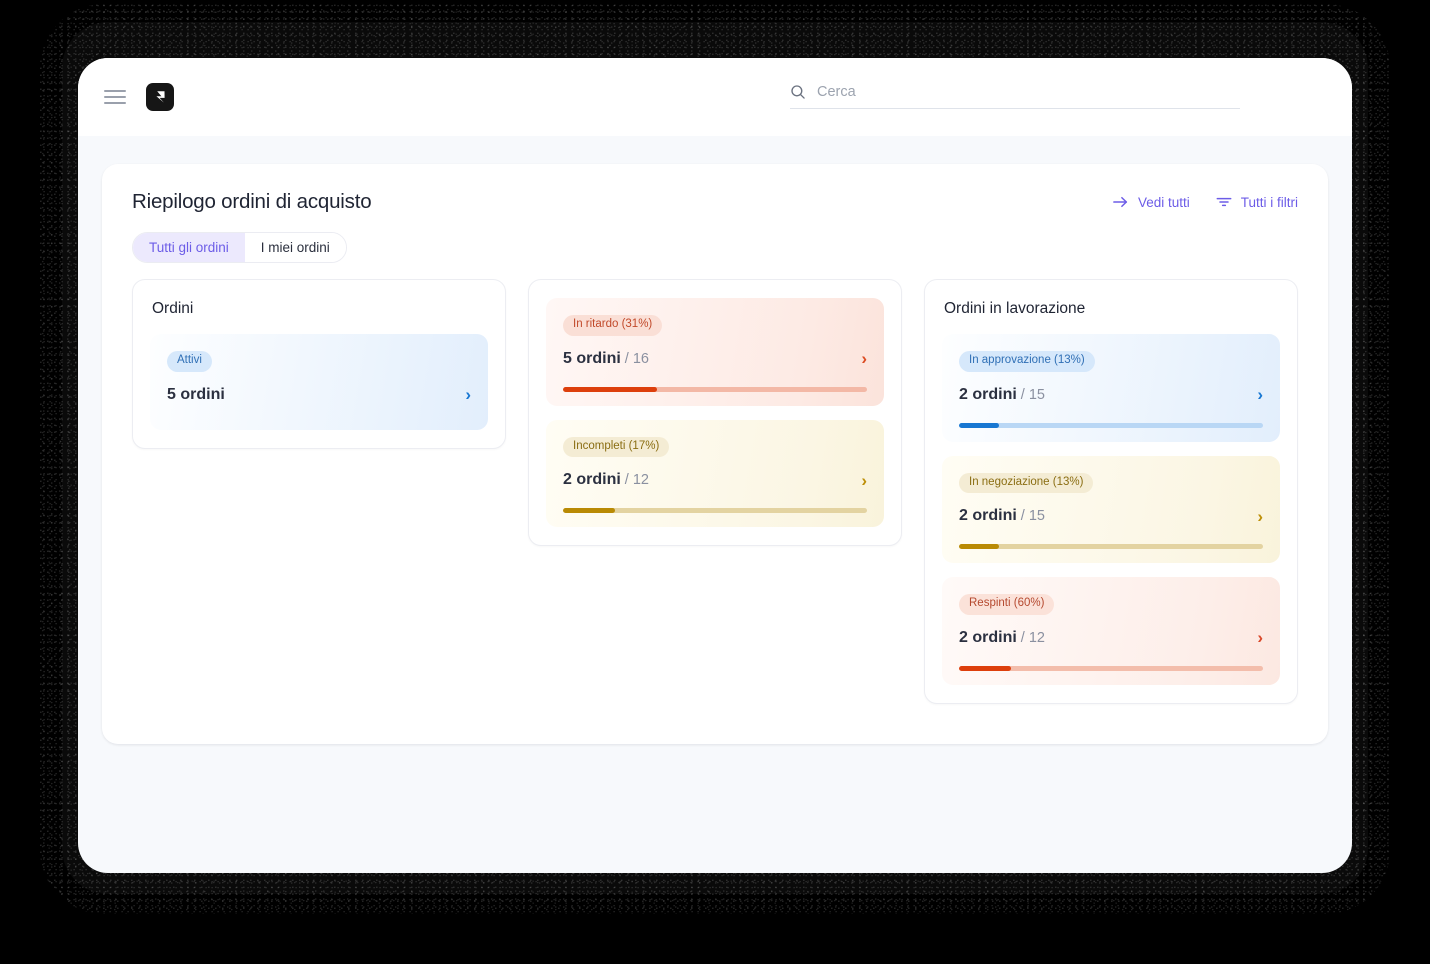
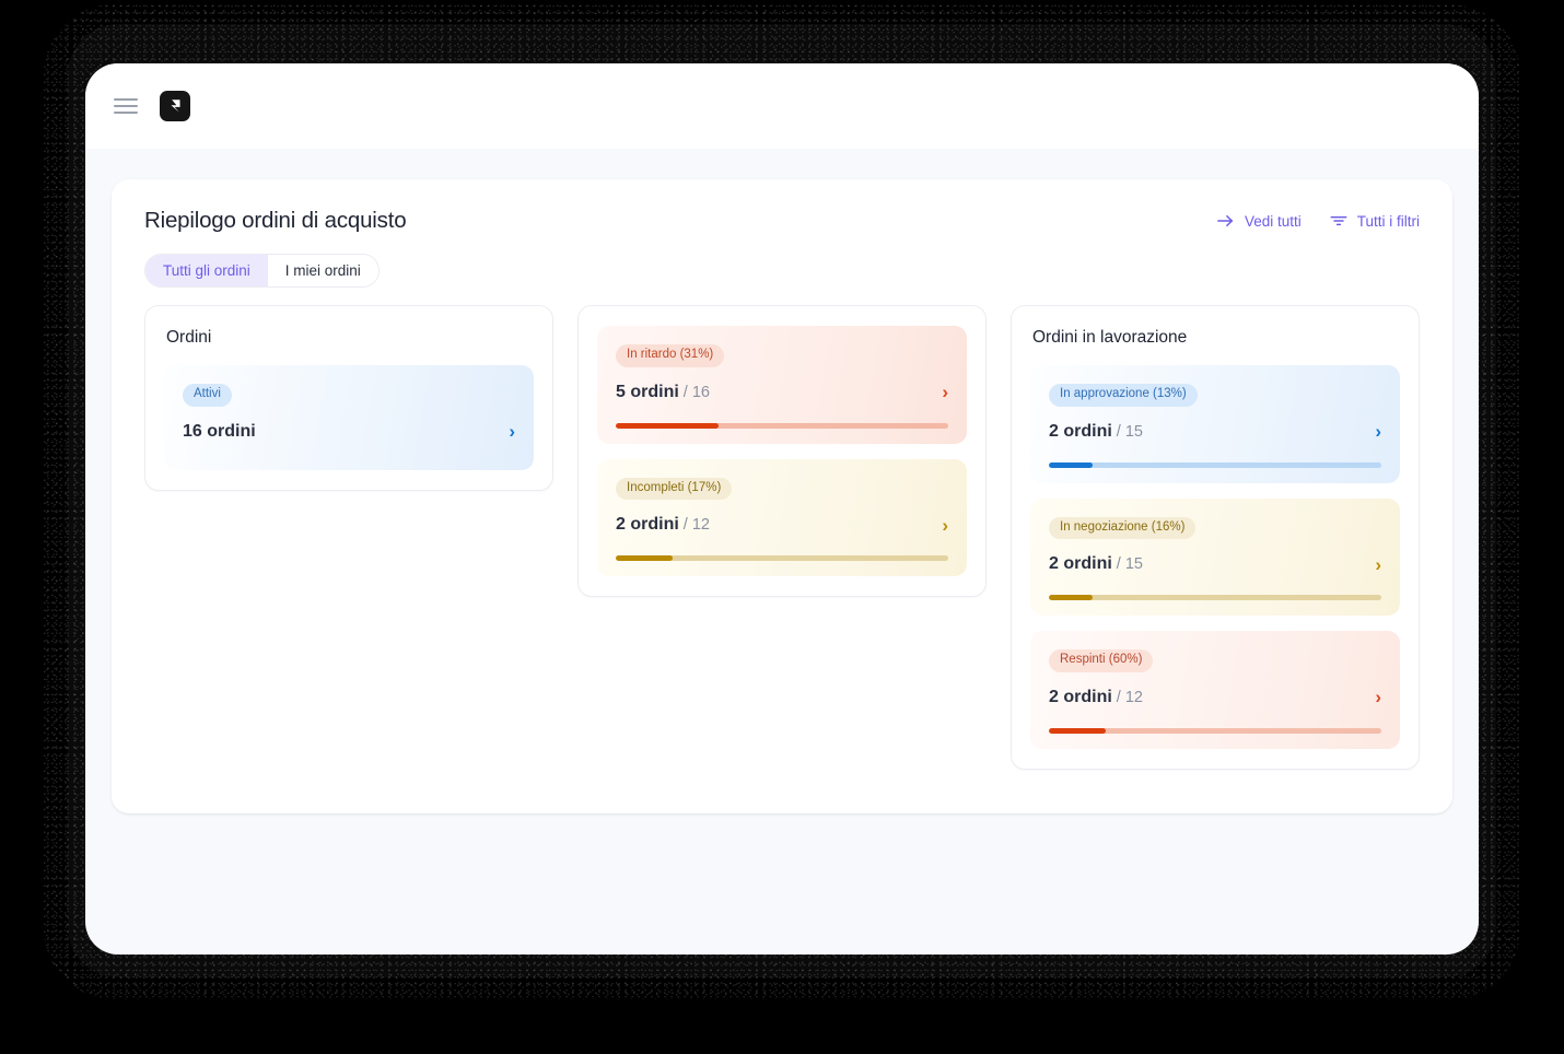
- Cerca
  Riepilogo ordini di acquisto
  Vedi tutti
  Tutti i filtri
  Tutti gli ordini
  I miei ordini
  Ordini
  Attivi
- 5 ordini
+ 16 ordini
  ›
  In ritardo (31%)
  5 ordini / 16
  ›
  Incompleti (17%)
  2 ordini / 12
  ›
  Ordini in lavorazione
  In approvazione (13%)
  2 ordini / 15
  ›
- In negoziazione (13%)
+ In negoziazione (16%)
  2 ordini / 15
  ›
  Respinti (60%)
  2 ordini / 12
  ›
